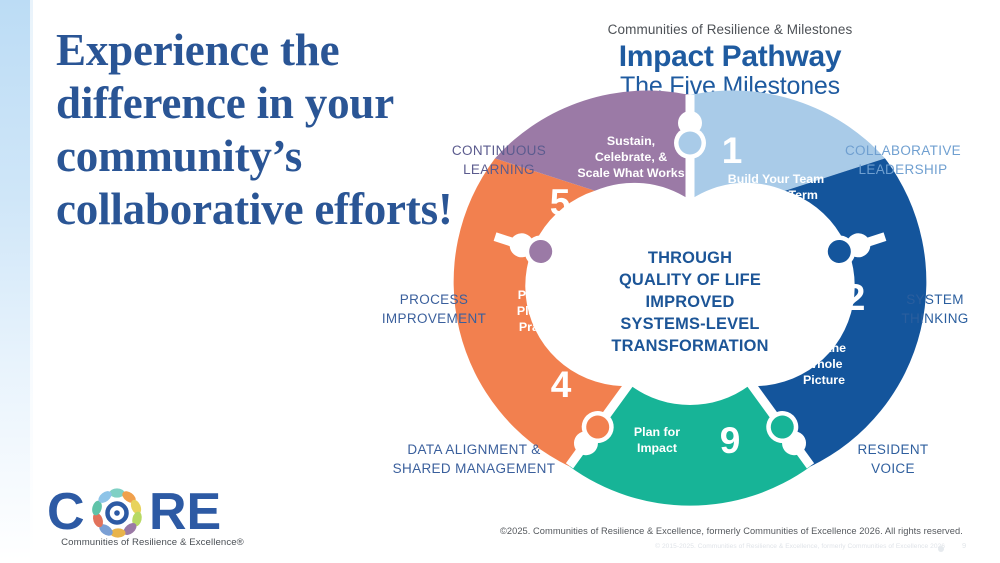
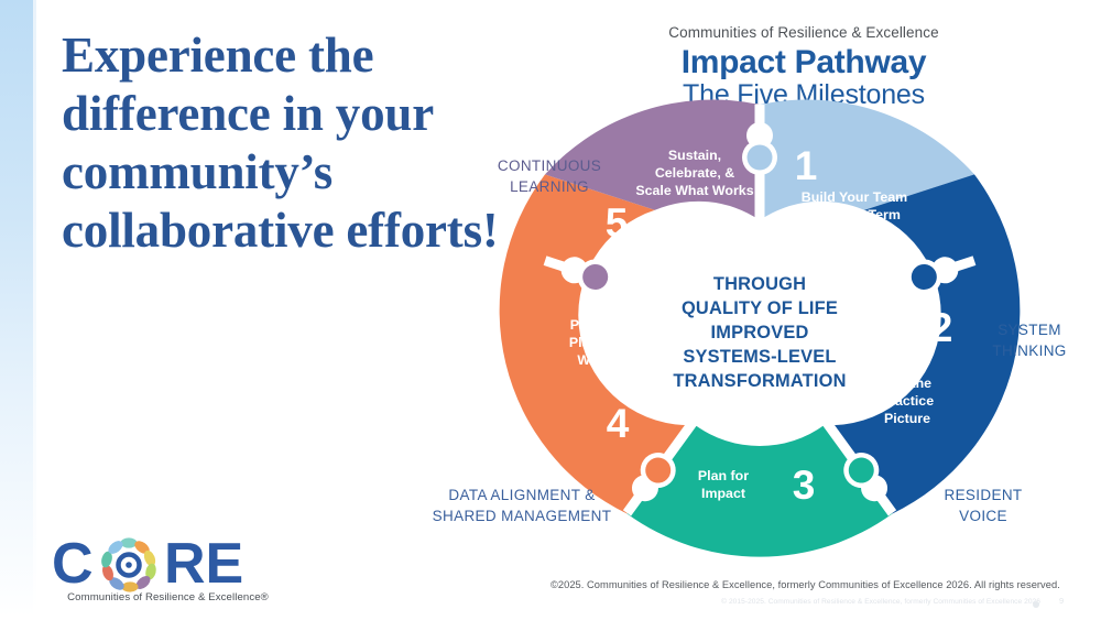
  Experience the difference in your community’s collaborative efforts!
- Communities of Resilience & Milestones
+ Communities of Resilience & Excellence
  Impact Pathway
  The Five Milestones
  1
  2
- 9
+ 3
  4
  5
  Build Your Team
  for Long-Term
  See the
- Whole
+ Practice
  Picture
  Plan for
  Impact
  Put Your
  Plan Into
- Practice
+ Whole
  Sustain,
  Celebrate, &
  Scale What Works
  THROUGH
  QUALITY OF LIFE
  IMPROVED
  SYSTEMS-LEVEL
  TRANSFORMATION
- COLLABORATIVE
- LEADERSHIP
  SYSTEM
  THINKING
  RESIDENT
  VOICE
  DATA ALIGNMENT &
  SHARED MANAGEMENT
- PROCESS
- IMPROVEMENT
  CONTINUOUS
  LEARNING
  C
  RE
  Communities of Resilience & Excellence®
  ©2025. Communities of Resilience & Excellence, formerly Communities of Excellence 2026. All rights reserved.
